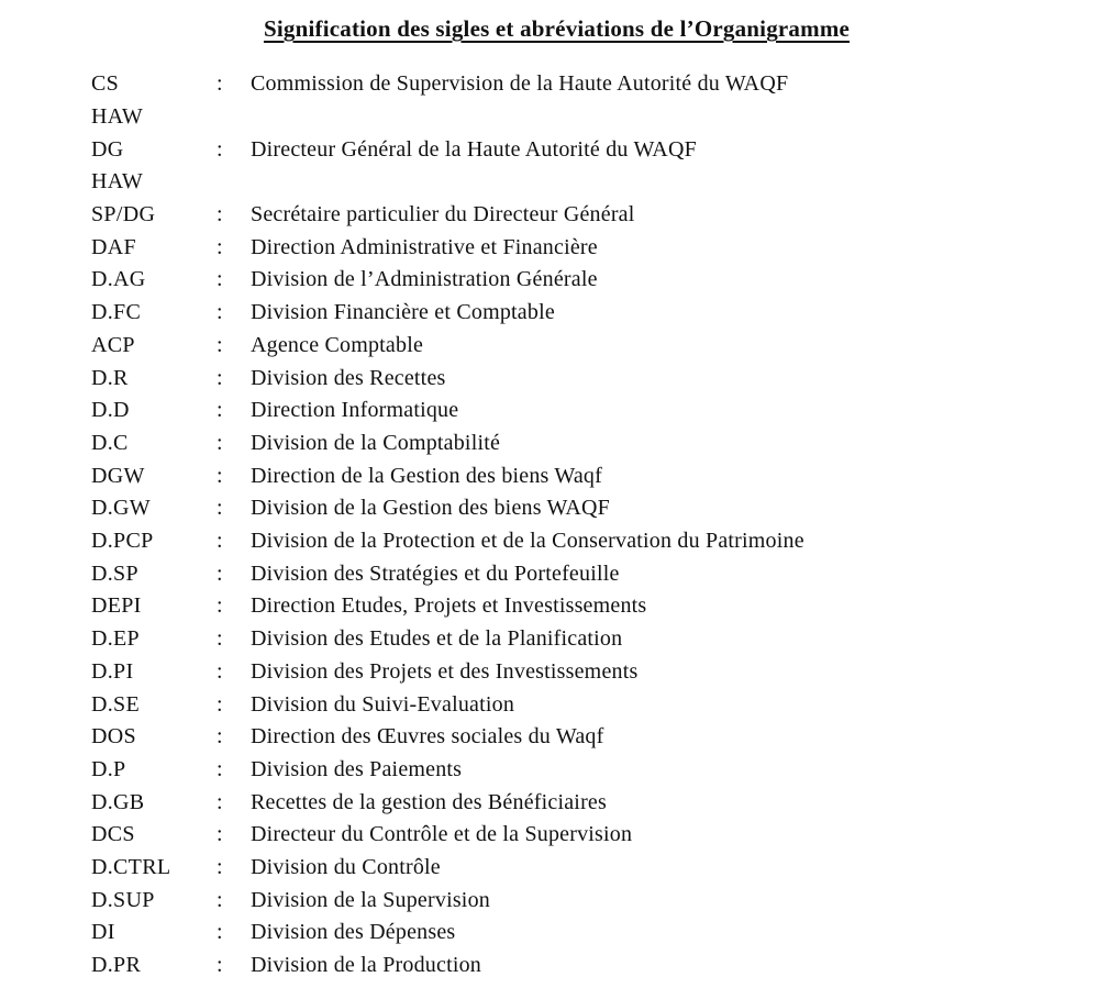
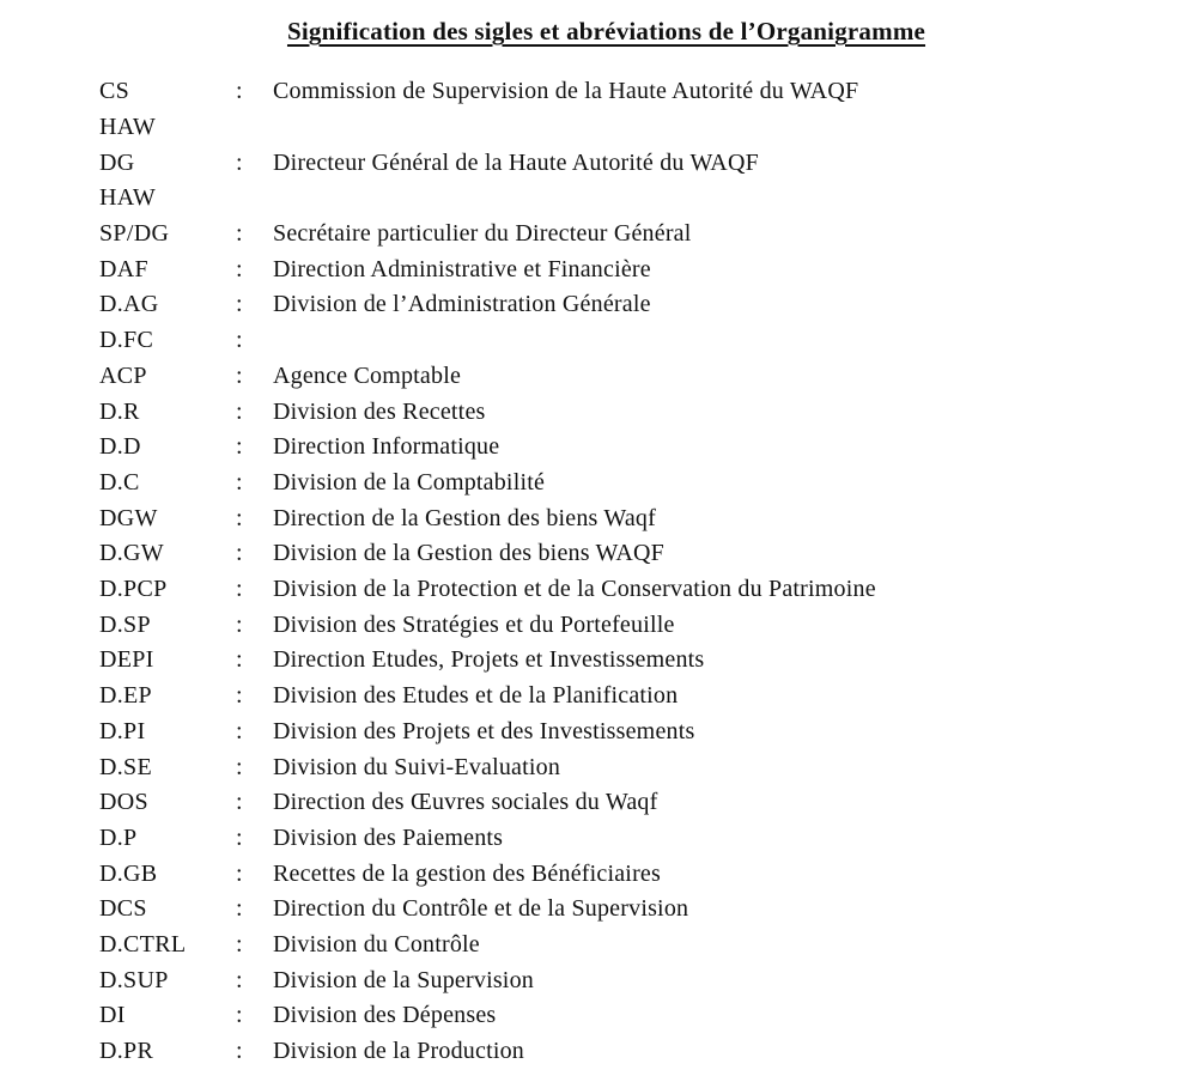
  Signification des sigles et abréviations de l’Organigramme
  CS
  HAW
  :
  Commission de Supervision de la Haute Autorité du WAQF
  DG
  HAW
  :
  Directeur Général de la Haute Autorité du WAQF
  SP/DG
  :
  Secrétaire particulier du Directeur Général
  DAF
  :
  Direction Administrative et Financière
  D.AG
  :
  Division de l’Administration Générale
  D.FC
  :
- Division Financière et Comptable
  ACP
  :
  Agence Comptable
  D.R
  :
  Division des Recettes
  D.D
  :
  Direction Informatique
  D.C
  :
  Division de la Comptabilité
  DGW
  :
  Direction de la Gestion des biens Waqf
  D.GW
  :
  Division de la Gestion des biens WAQF
  D.PCP
  :
  Division de la Protection et de la Conservation du Patrimoine
  D.SP
  :
  Division des Stratégies et du Portefeuille
  DEPI
  :
  Direction Etudes, Projets et Investissements
  D.EP
  :
  Division des Etudes et de la Planification
  D.PI
  :
  Division des Projets et des Investissements
  D.SE
  :
  Division du Suivi-Evaluation
  DOS
  :
  Direction des Œuvres sociales du Waqf
  D.P
  :
  Division des Paiements
  D.GB
  :
  Recettes de la gestion des Bénéficiaires
  DCS
  :
- Directeur du Contrôle et de la Supervision
+ Direction du Contrôle et de la Supervision
  D.CTRL
  :
  Division du Contrôle
  D.SUP
  :
  Division de la Supervision
  DI
  :
  Division des Dépenses
  D.PR
  :
  Division de la Production
